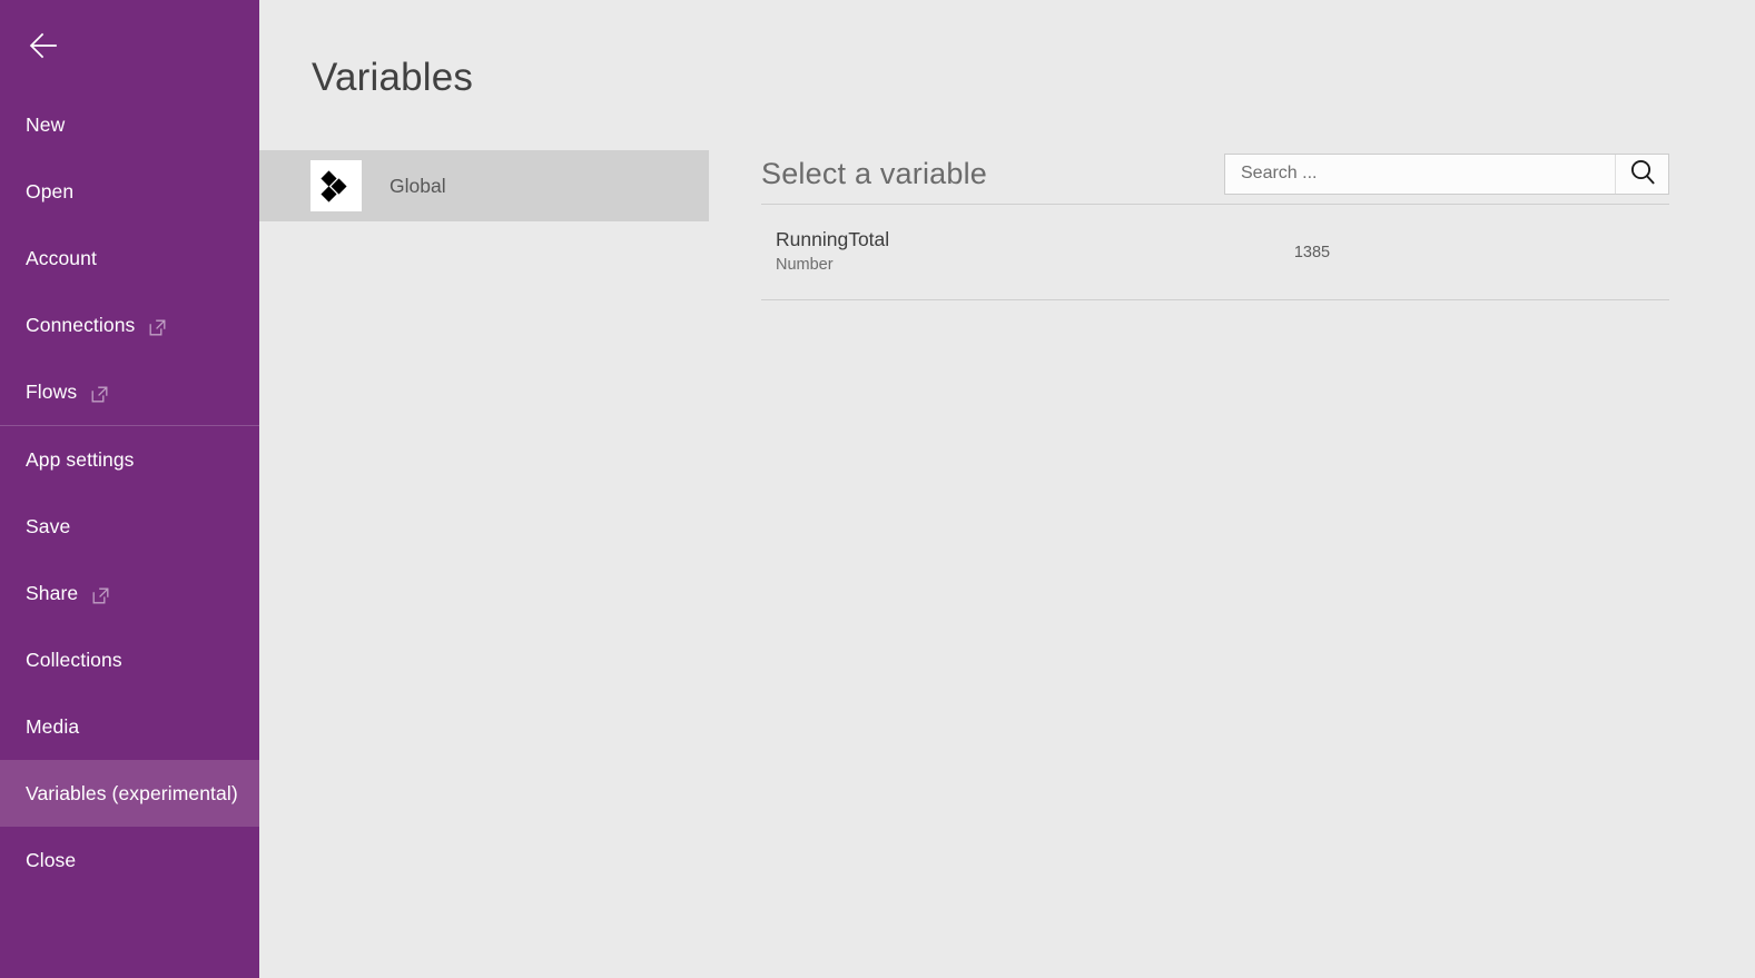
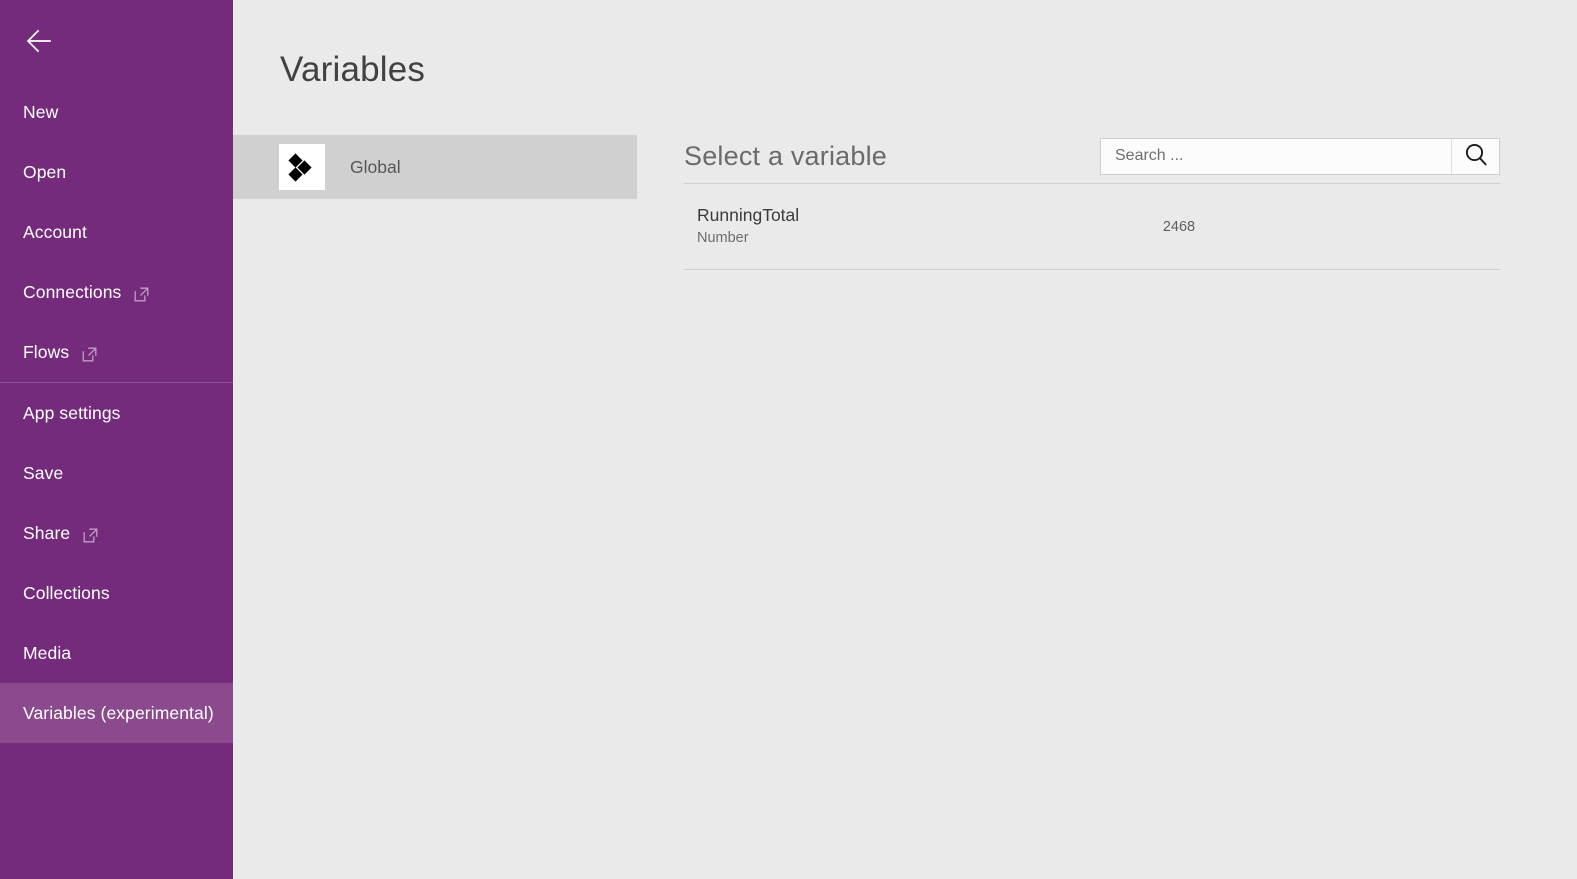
  New
  Open
  Account
  Connections
  Flows
  App settings
  Save
  Share
  Collections
  Media
  Variables (experimental)
- Close
  Variables
  Global
  Select a variable
  Search ...
  RunningTotal
  Number
- 1385
+ 2468
